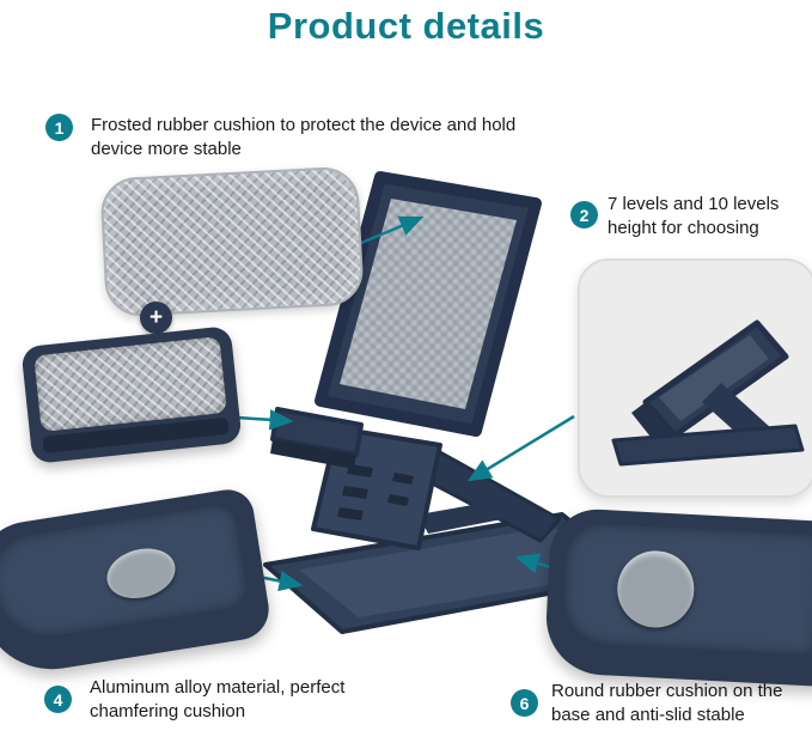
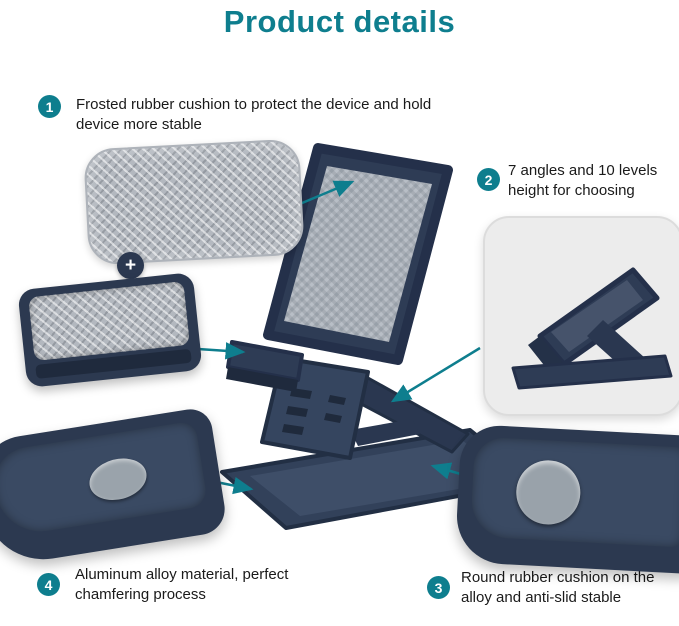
  Product details
  1
  Frosted rubber cushion to protect the device and hold device more stable
  2
- 7 levels and 10 levels height for choosing
+ 7 angles and 10 levels height for choosing
- 6
+ 3
- Round rubber cushion on the base and anti-slid stable
+ Round rubber cushion on the alloy and anti-slid stable
  4
- Aluminum alloy material, perfect chamfering cushion
+ Aluminum alloy material, perfect chamfering process
  +
